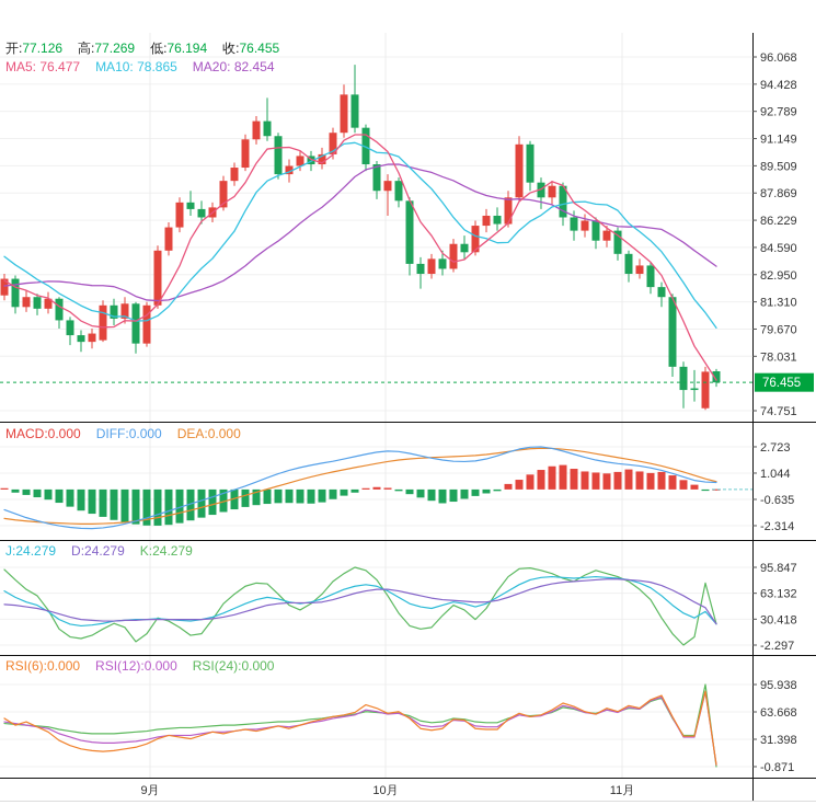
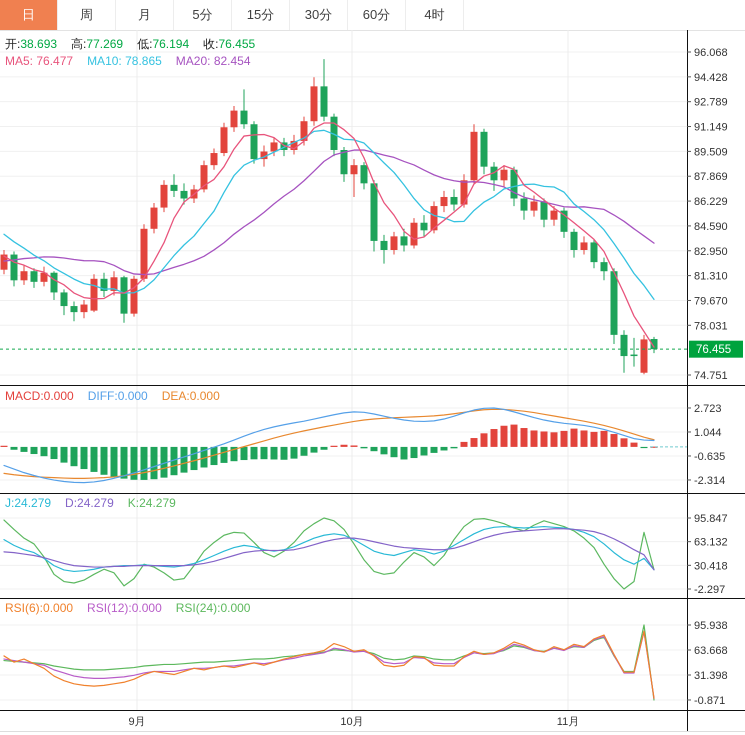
+ 日
+ 周
+ 月
+ 5分
+ 15分
+ 30分
+ 60分
+ 4时
  96.068
  94.428
  92.789
  91.149
  89.509
  87.869
  86.229
  84.590
  82.950
  81.310
  79.670
  78.031
  74.751
  2.723
  1.044
  -0.635
  -2.314
  95.847
  63.132
  30.418
  -2.297
  95.938
  63.668
  31.398
  -0.871
  76.455
  9月
  10月
  11月
  开:
- 77.126
+ 38.693
  高:
  77.269
  低:
  76.194
  收:
  76.455
  MA5:
  76.477
  MA10:
  78.865
  MA20:
  82.454
  MACD:
  0.000
  DIFF:
  0.000
  DEA:
  0.000
  J:
  24.279
  D:
  24.279
  K:
  24.279
  RSI(6):
  0.000
  RSI(12):
  0.000
  RSI(24):
  0.000
